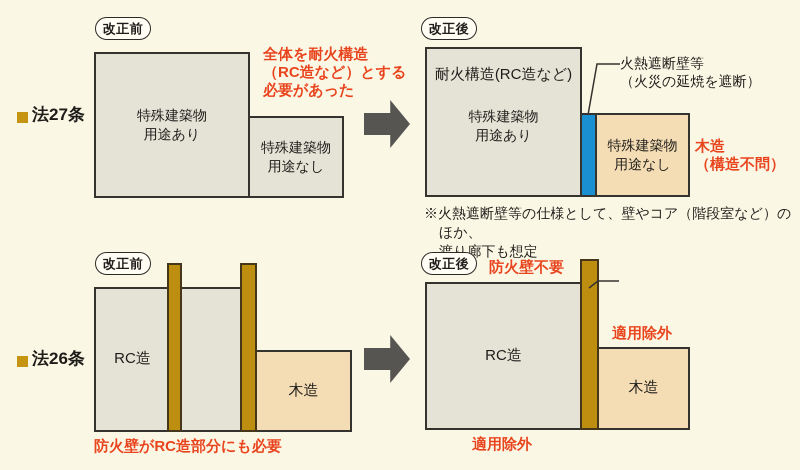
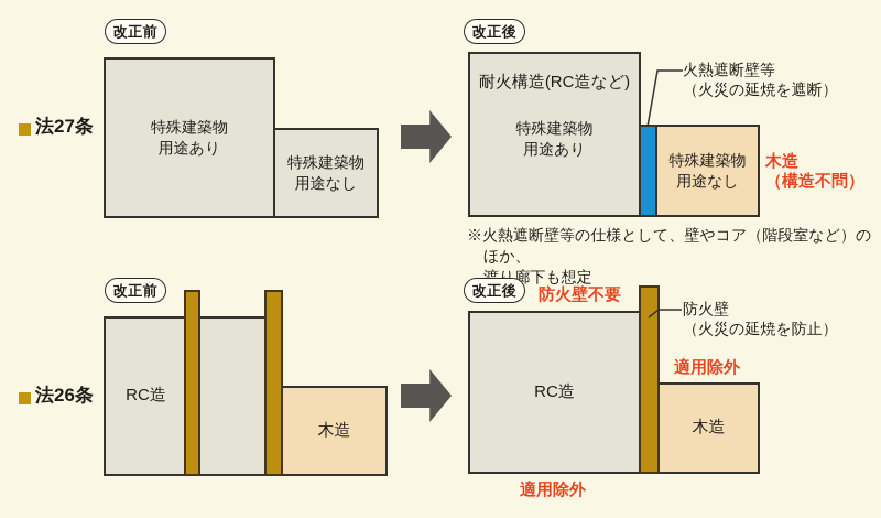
  法27条
  改正前
  特殊建築物
  用途あり
  特殊建築物
  用途なし
- 全体を耐火構造
- （RC造など）とする
- 必要があった
  改正後
  耐火構造(RC造など)
  特殊建築物
  用途あり
  特殊建築物
  用途なし
  火熱遮断壁等
  （火災の延焼を遮断）
  木造
  （構造不問）
  ※火熱遮断壁等の仕様として、壁やコア（階段室など）のほか、
  渡り廊下も想定
  法26条
  改正前
  RC造
  木造
- 防火壁がRC造部分にも必要
  改正後
  防火壁不要
  RC造
  木造
+ 防火壁
+ （火災の延焼を防止）
  適用除外
  適用除外
